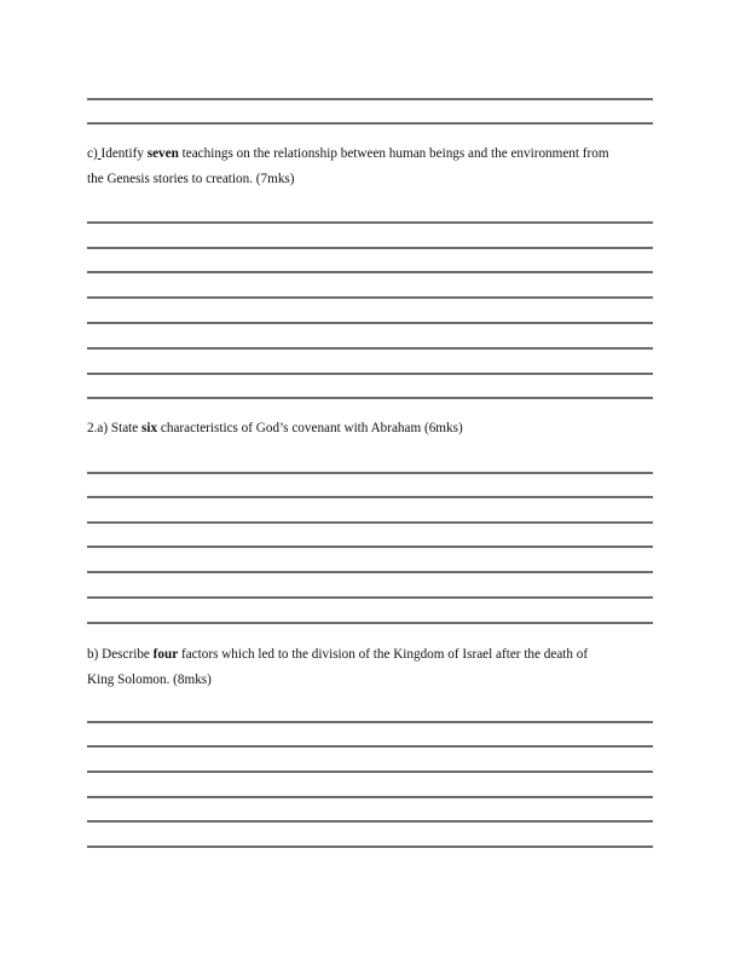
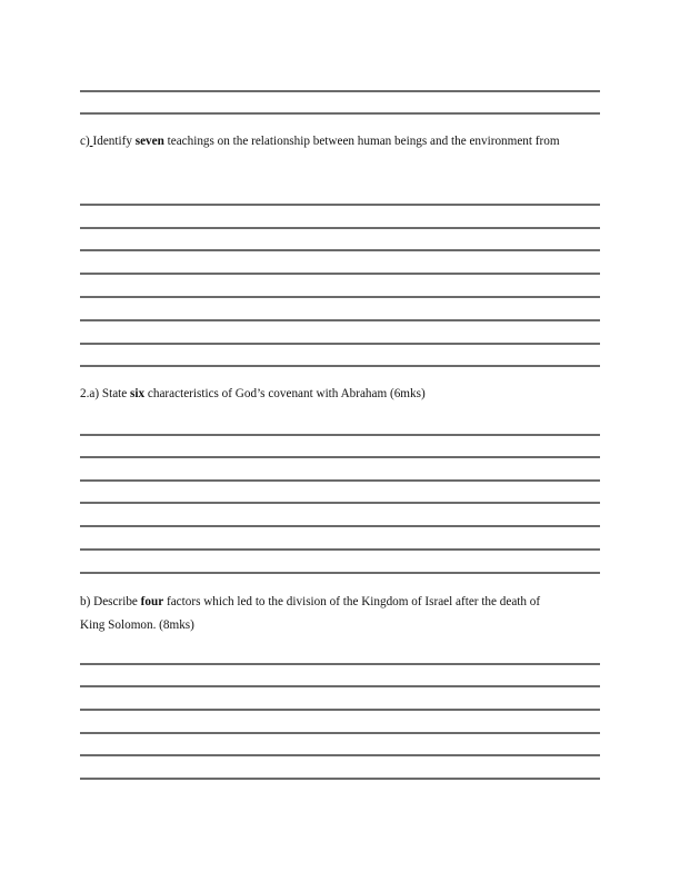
  c) Identify seven teachings on the relationship between human beings and the environment from
- the Genesis stories to creation. (7mks)
  2.a) State six characteristics of God’s covenant with Abraham (6mks)
  b) Describe four factors which led to the division of the Kingdom of Israel after the death of
  King Solomon. (8mks)
